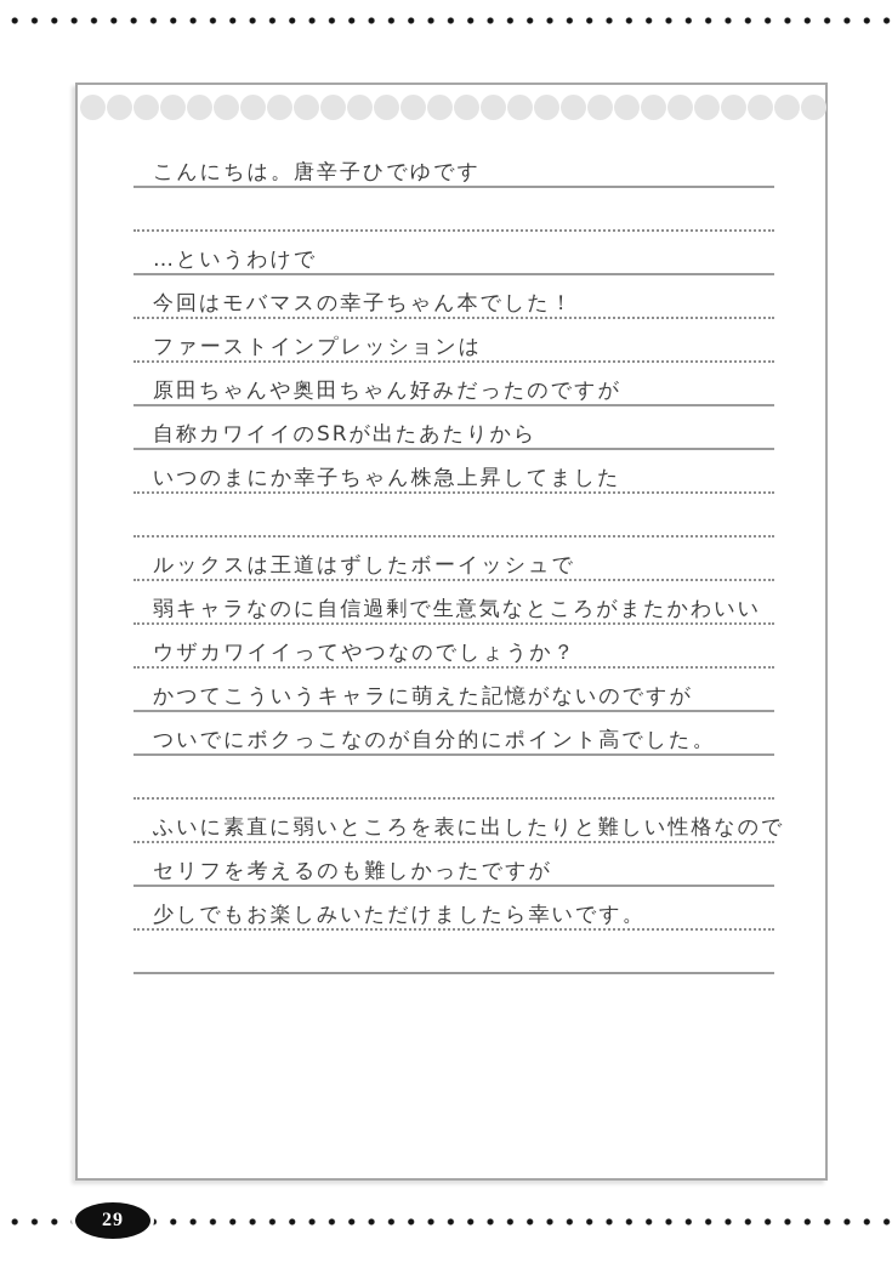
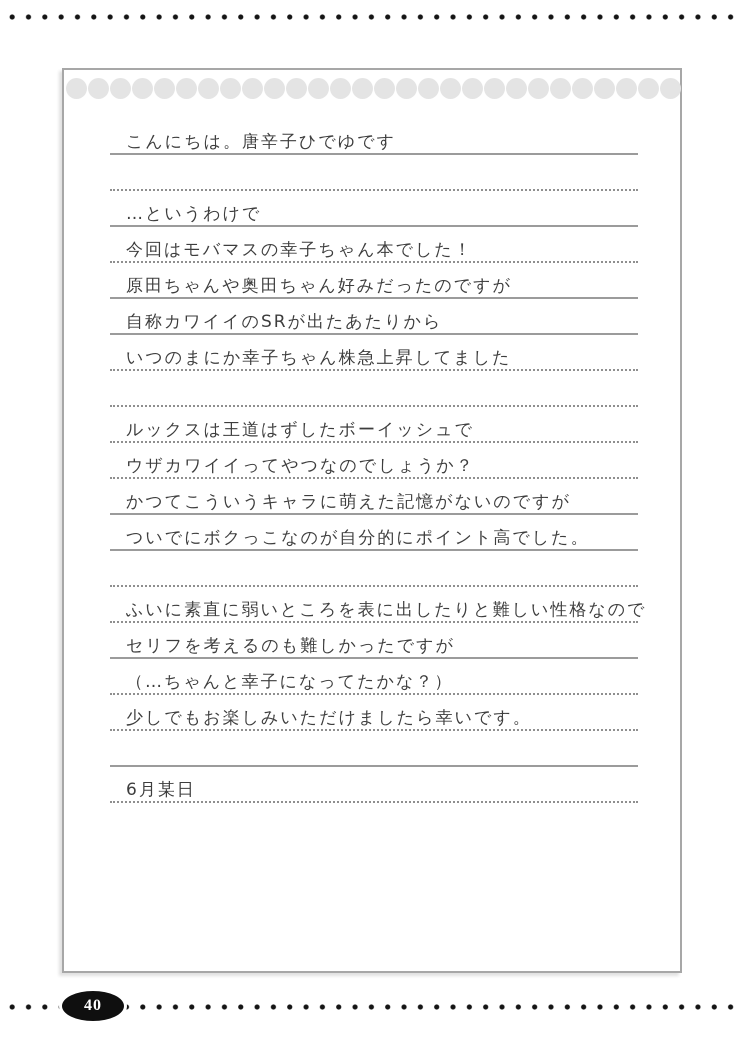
  こんにちは。唐辛子ひでゆです
  …というわけで
  今回はモバマスの幸子ちゃん本でした！
- ファーストインプレッションは
  原田ちゃんや奥田ちゃん好みだったのですが
  自称カワイイのSRが出たあたりから
  いつのまにか幸子ちゃん株急上昇してました
  ルックスは王道はずしたボーイッシュで
- 弱キャラなのに自信過剰で生意気なところがまたかわいい
  ウザカワイイってやつなのでしょうか？
  かつてこういうキャラに萌えた記憶がないのですが
  ついでにボクっこなのが自分的にポイント高でした。
  ふいに素直に弱いところを表に出したりと難しい性格なので
  セリフを考えるのも難しかったですが
+ （…ちゃんと幸子になってたかな？）
  少しでもお楽しみいただけましたら幸いです。
+ 6月某日
- 29
+ 40
